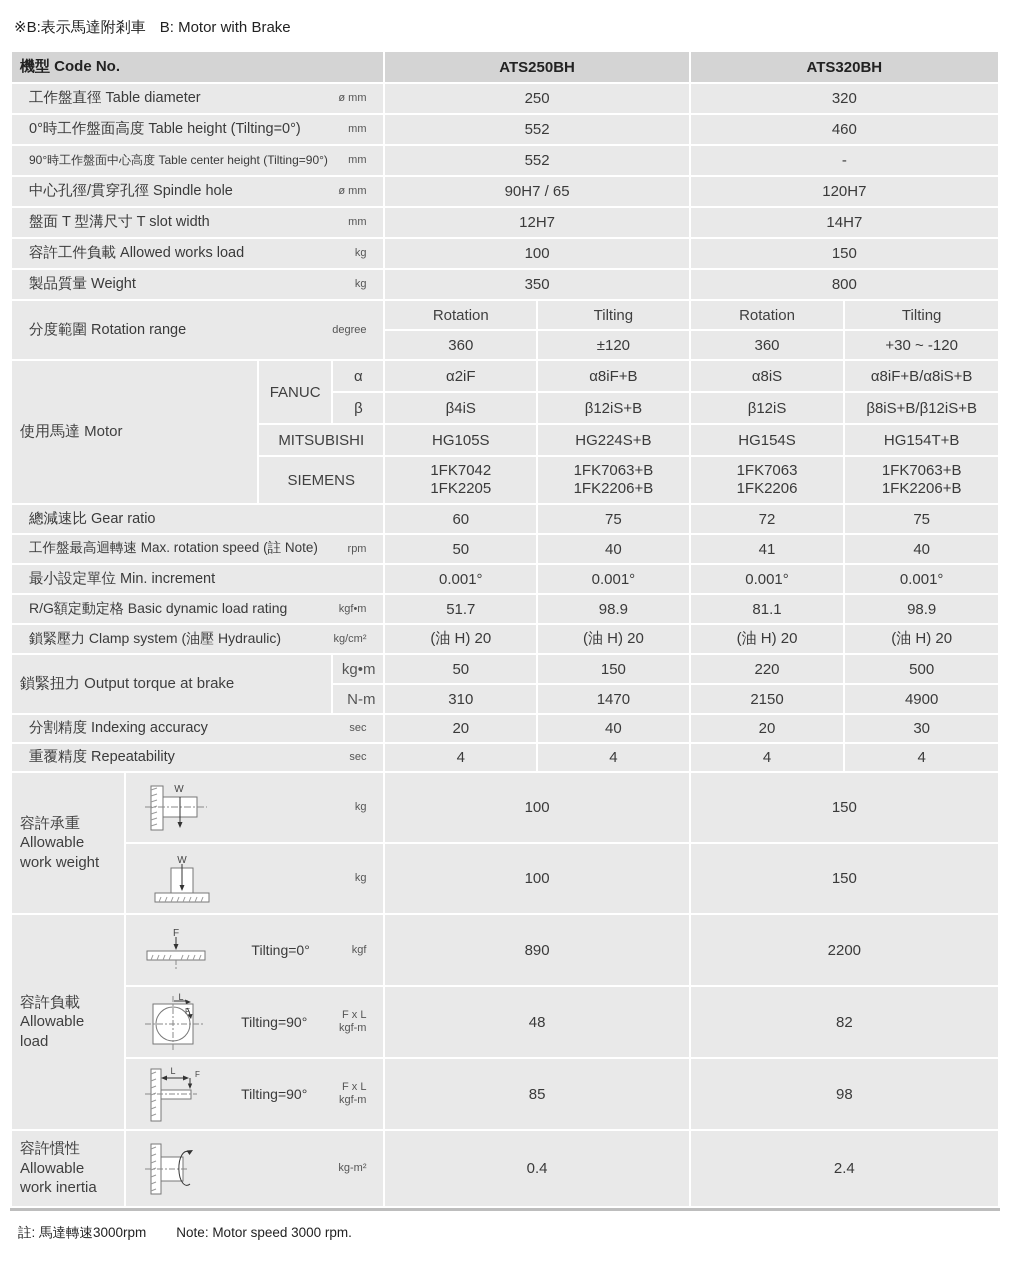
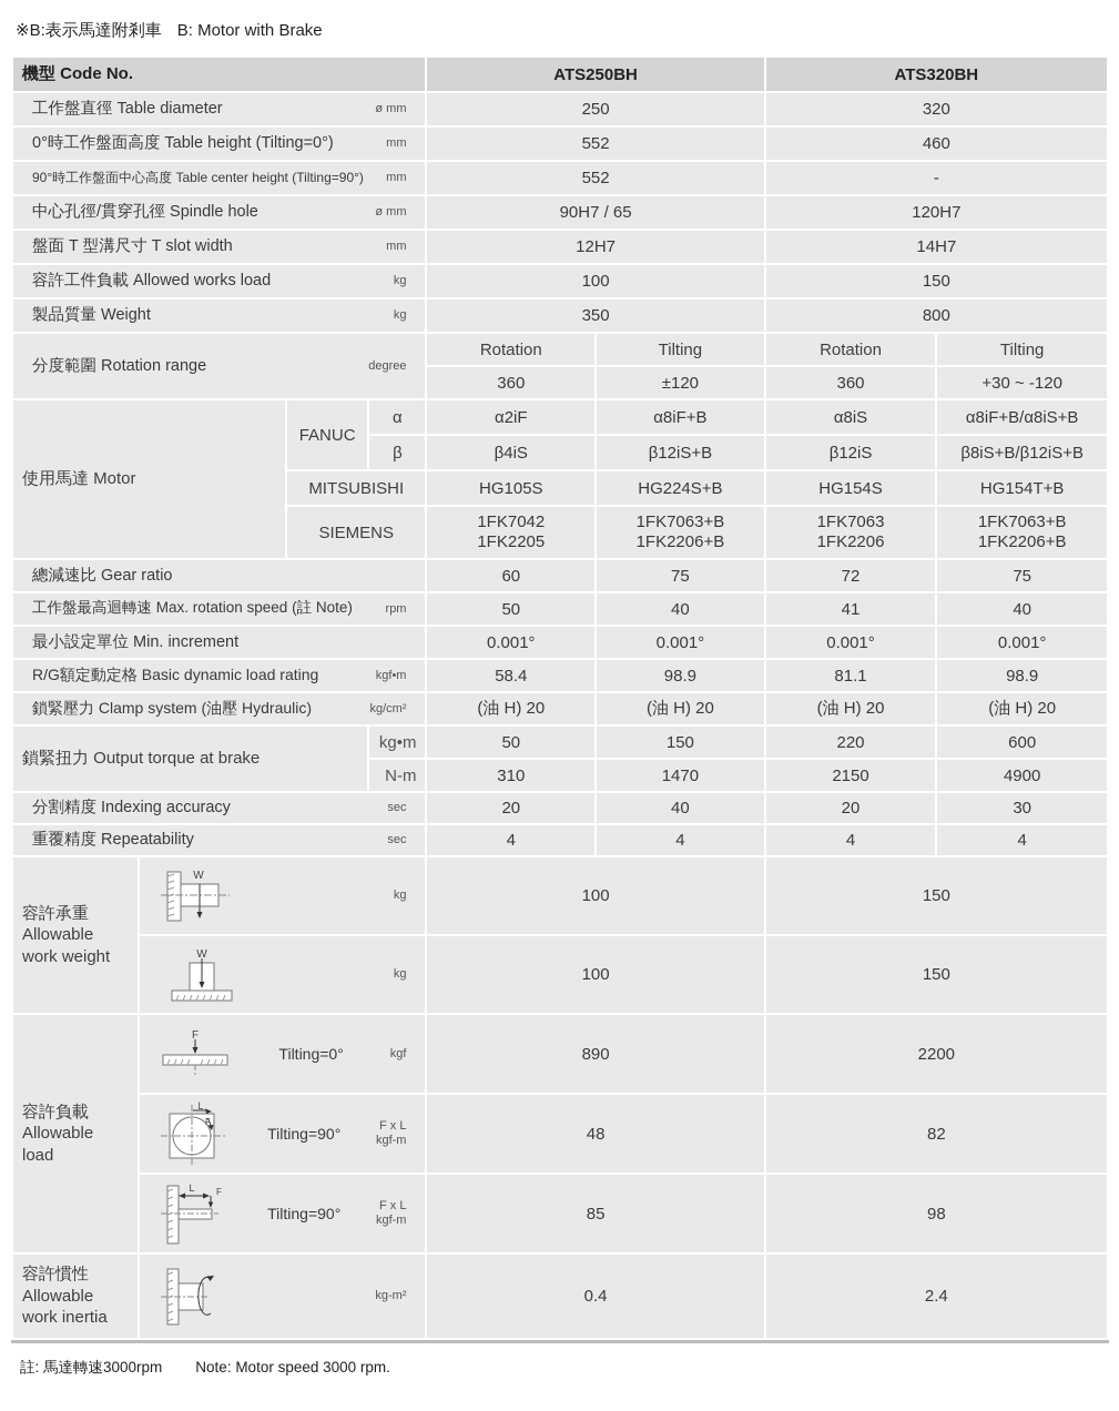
  ※B:表示馬達附剎車 B: Motor with Brake
  機型 Code No.	ATS250BH	ATS320BH
  工作盤直徑 Table diameter ø mm	250	320
  0°時工作盤面高度 Table height (Tilting=0°) mm	552	460
  90°時工作盤面中心高度 Table center height (Tilting=90°) mm	552	-
  中心孔徑/貫穿孔徑 Spindle hole ø mm	90H7 / 65	120H7
  盤面 T 型溝尺寸 T slot width mm	12H7	14H7
  容許工件負載 Allowed works load kg	100	150
  製品質量 Weight kg	350	800
  分度範圍 Rotation range degree	Rotation	Tilting	Rotation	Tilting
  360	±120	360	+30 ~ -120
  使用馬達 Motor	FANUC	α	α2iF	α8iF+B	α8iS	α8iF+B/α8iS+B
  β	β4iS	β12iS+B	β12iS	β8iS+B/β12iS+B
  MITSUBISHI	HG105S	HG224S+B	HG154S	HG154T+B
  SIEMENS	1FK7042 1FK2205	1FK7063+B 1FK2206+B	1FK7063 1FK2206	1FK7063+B 1FK2206+B
  總減速比 Gear ratio	60	75	72	75
  工作盤最高迴轉速 Max. rotation speed (註 Note) rpm	50	40	41	40
  最小設定單位 Min. increment	0.001°	0.001°	0.001°	0.001°
- R/G額定動定格 Basic dynamic load rating kgf•m	51.7	98.9	81.1	98.9
+ R/G額定動定格 Basic dynamic load rating kgf•m	58.4	98.9	81.1	98.9
  鎖緊壓力 Clamp system (油壓 Hydraulic) kg/cm²	(油 H) 20	(油 H) 20	(油 H) 20	(油 H) 20
- 鎖緊扭力 Output torque at brake	kg•m	50	150	220	500
+ 鎖緊扭力 Output torque at brake	kg•m	50	150	220	600
  N-m	310	1470	2150	4900
  分割精度 Indexing accuracy sec	20	40	20	30
  重覆精度 Repeatability sec	4	4	4	4
  容許承重 Allowable work weight	W kg	100	150
  W kg	100	150
  容許負載 Allowable load	F Tilting=0° kgf	890	2200
  L F Tilting=90° F x L kgf-m	48	82
  L F Tilting=90° F x L kgf-m	85	98
  容許慣性 Allowable work inertia	kg-m²	0.4	2.4
  註: 馬達轉速3000rpm Note: Motor speed 3000 rpm.
